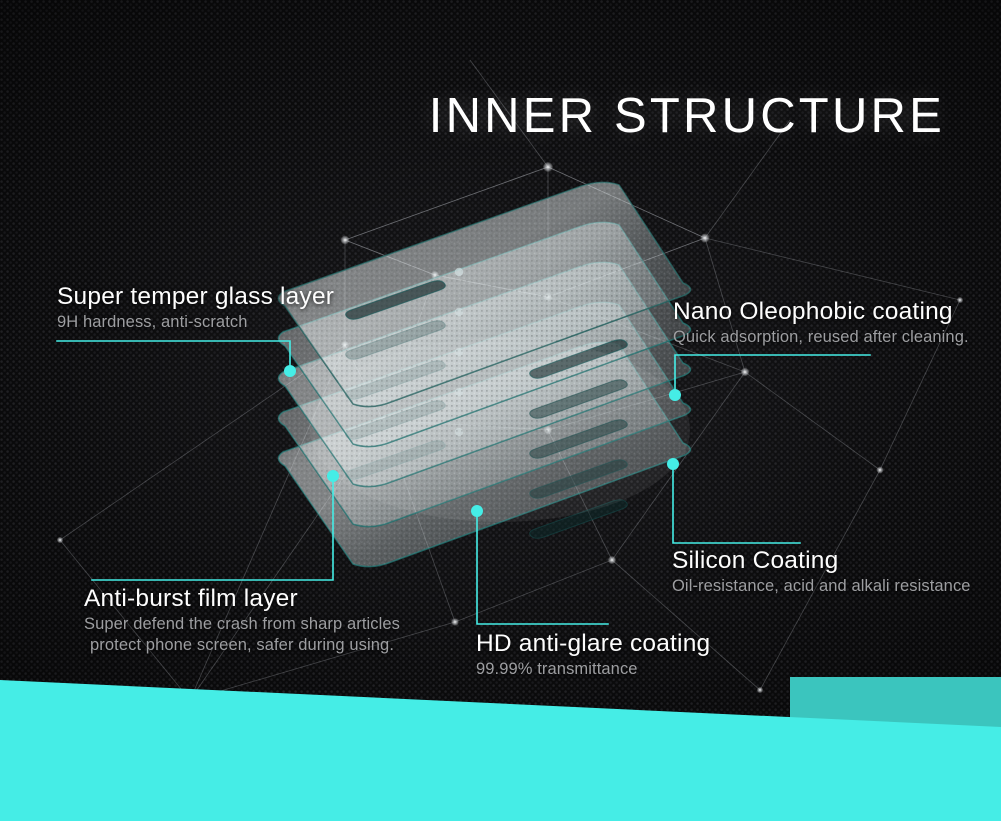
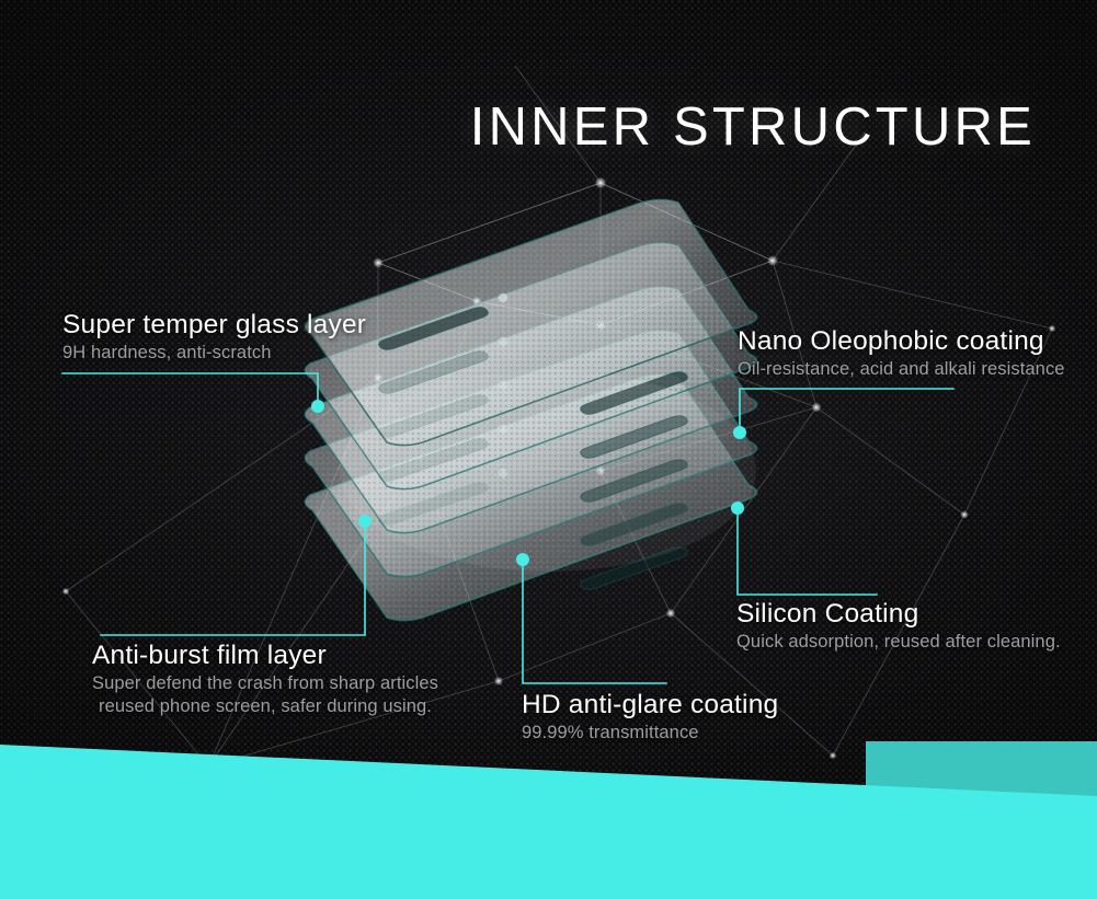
  INNER STRUCTURE
  Super temper glass layer
  9H hardness, anti-scratch
  Nano Oleophobic coating
- Quick adsorption, reused after cleaning.
+ Oil-resistance, acid and alkali resistance
  Silicon Coating
- Oil-resistance, acid and alkali resistance
+ Quick adsorption, reused after cleaning.
  Anti-burst film layer
  Super defend the crash from sharp articles
- protect phone screen, safer during using.
+ reused phone screen, safer during using.
  HD anti-glare coating
  99.99% transmittance
